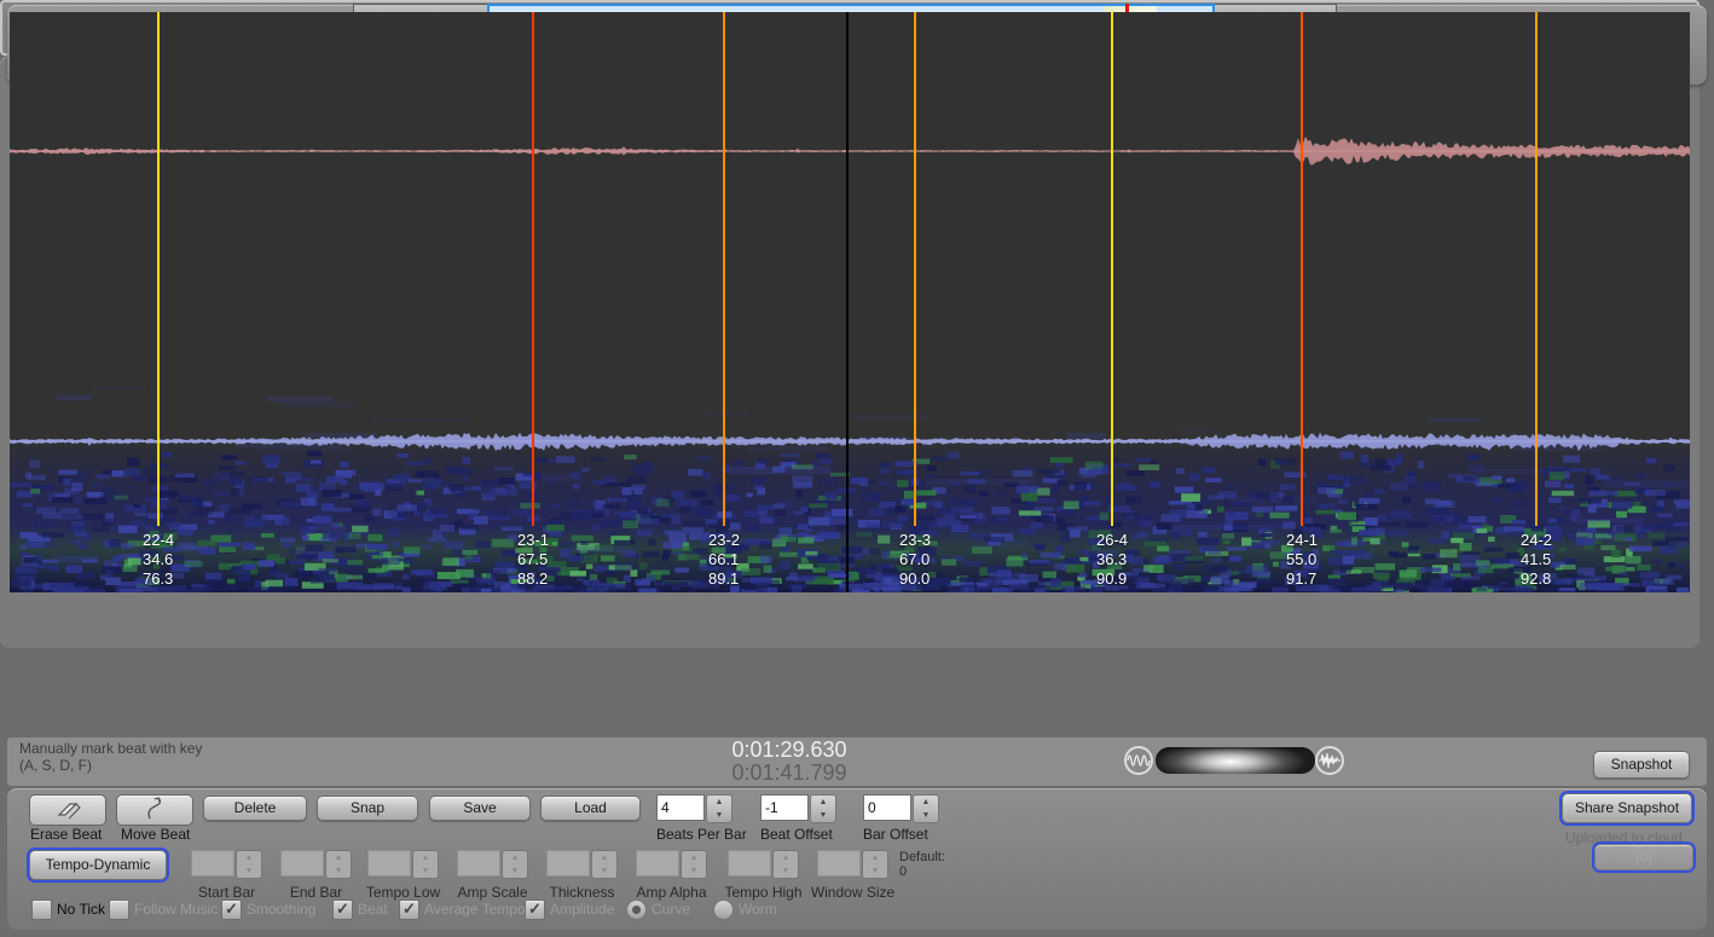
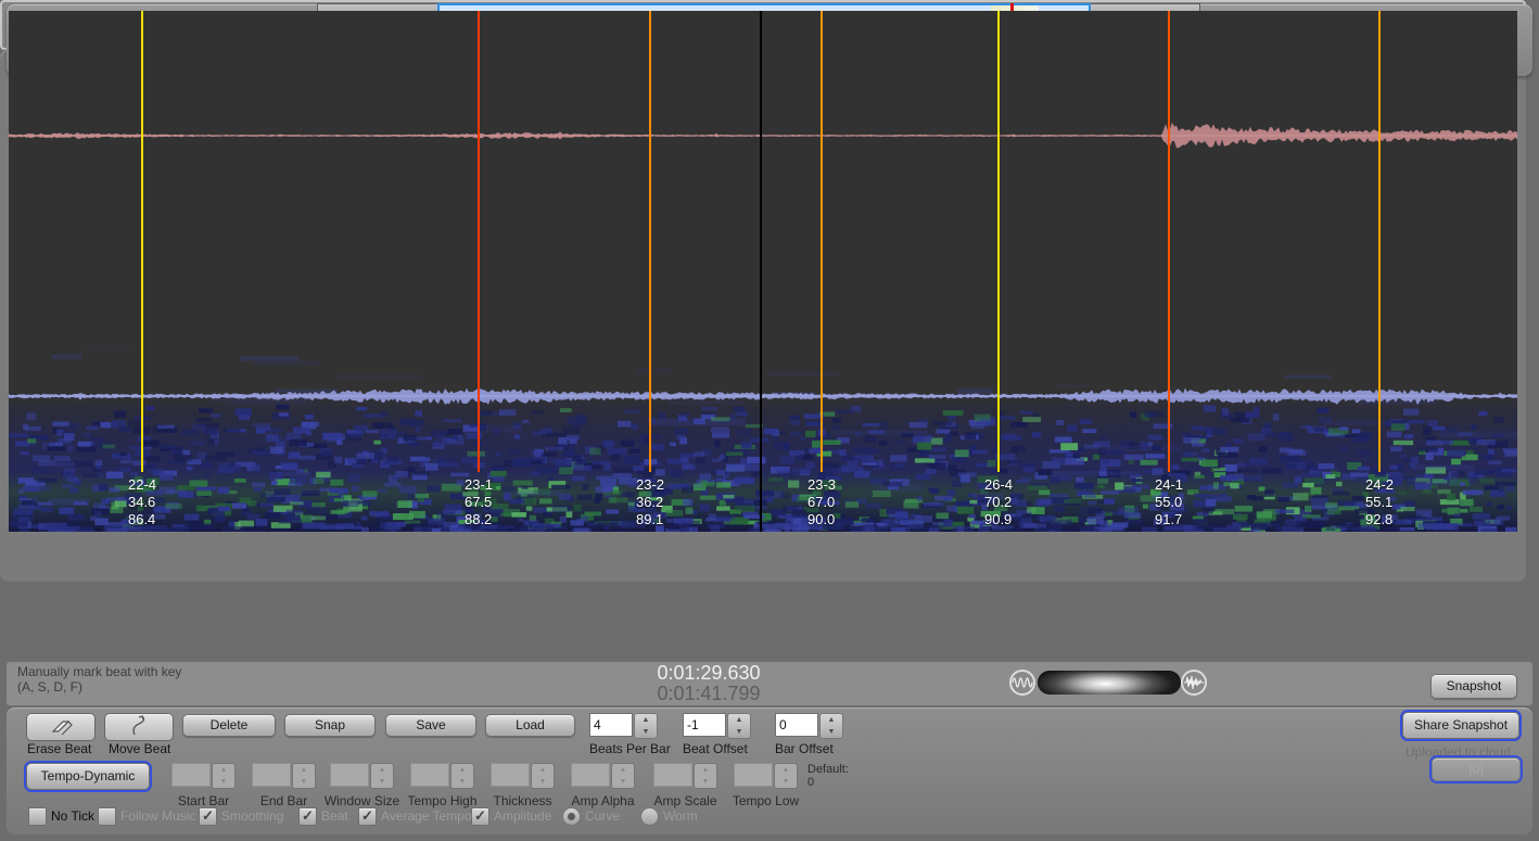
  22-4
  34.6
- 76.3
+ 86.4
  23-1
  67.5
  88.2
  23-2
- 66.1
+ 36.2
  89.1
  23-3
  67.0
  90.0
  26-4
- 36.3
+ 70.2
  90.9
  24-1
  55.0
  91.7
  24-2
- 41.5
+ 55.1
  92.8
  Manually mark beat with key
  (A, S, D, F)
  0:01:29.630
  0:01:41.799
  Snapshot
  Erase Beat
  Move Beat
  Delete
  Snap
  Save
  Load
  4
  Beats Per Bar
  -1
  Beat Offset
  0
  Bar Offset
  Share Snapshot
  Uploaded to cloud
  Tempo-Dynamic
  Start Bar
  End Bar
- Tempo Low
+ Window Size
- Amp Scale
+ Tempo High
  Thickness
  Amp Alpha
- Tempo High
+ Amp Scale
- Window Size
+ Tempo Low
  Default:
  0
  No Tick
  Follow Music
  ✓
  Smoothing
  ✓
  Beat
  ✓
  Average Tempo
  ✓
  Amplitude
  Curve
  Worm
